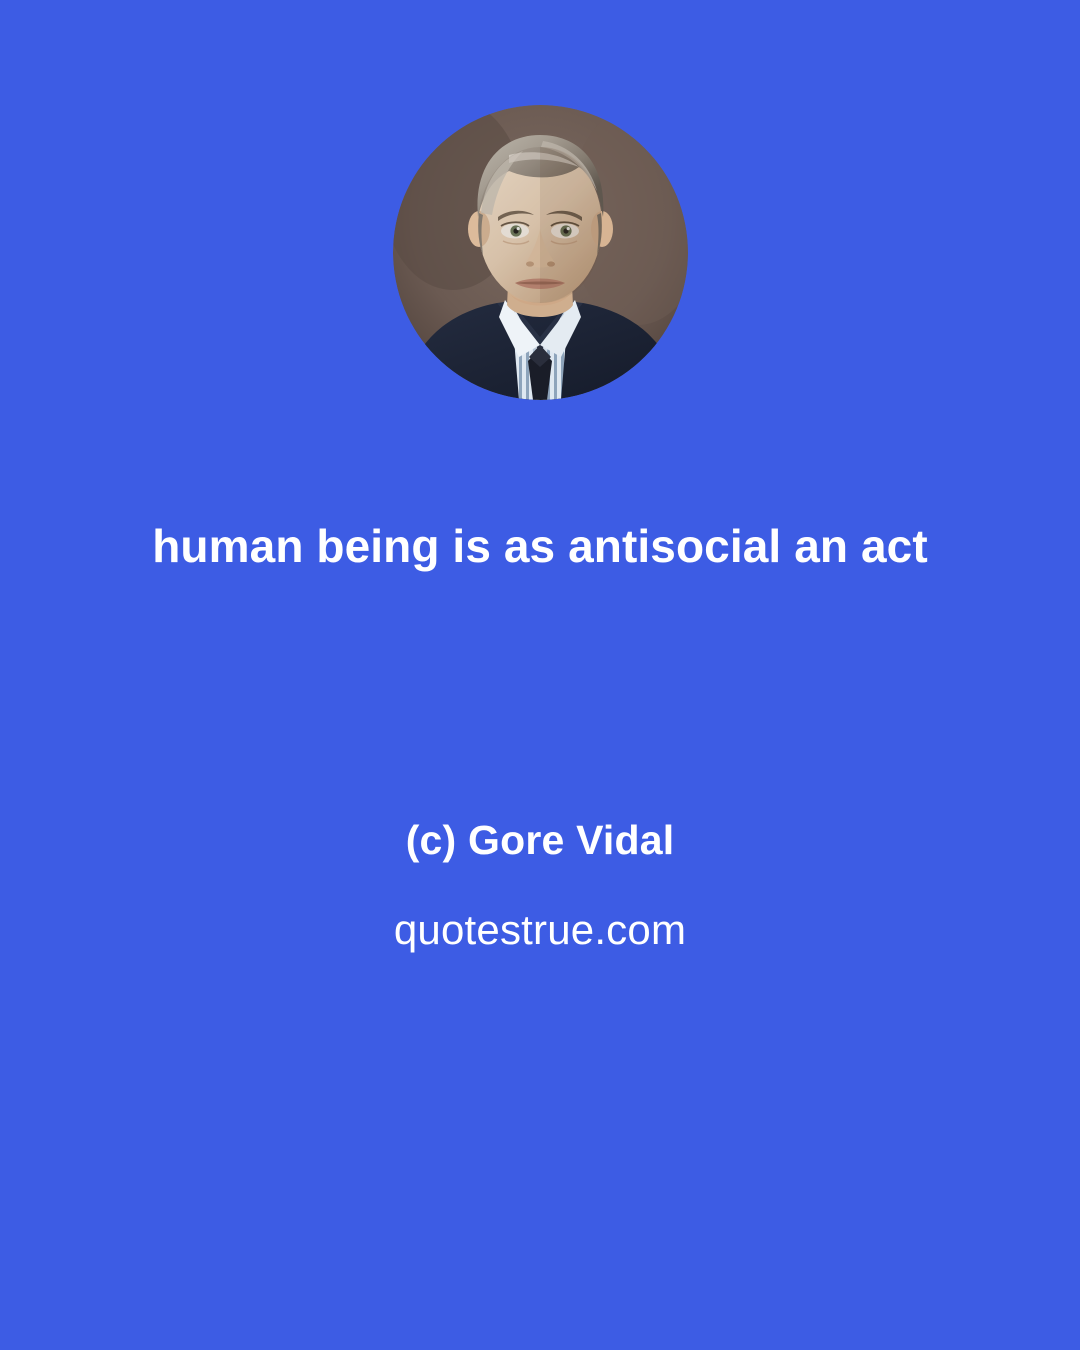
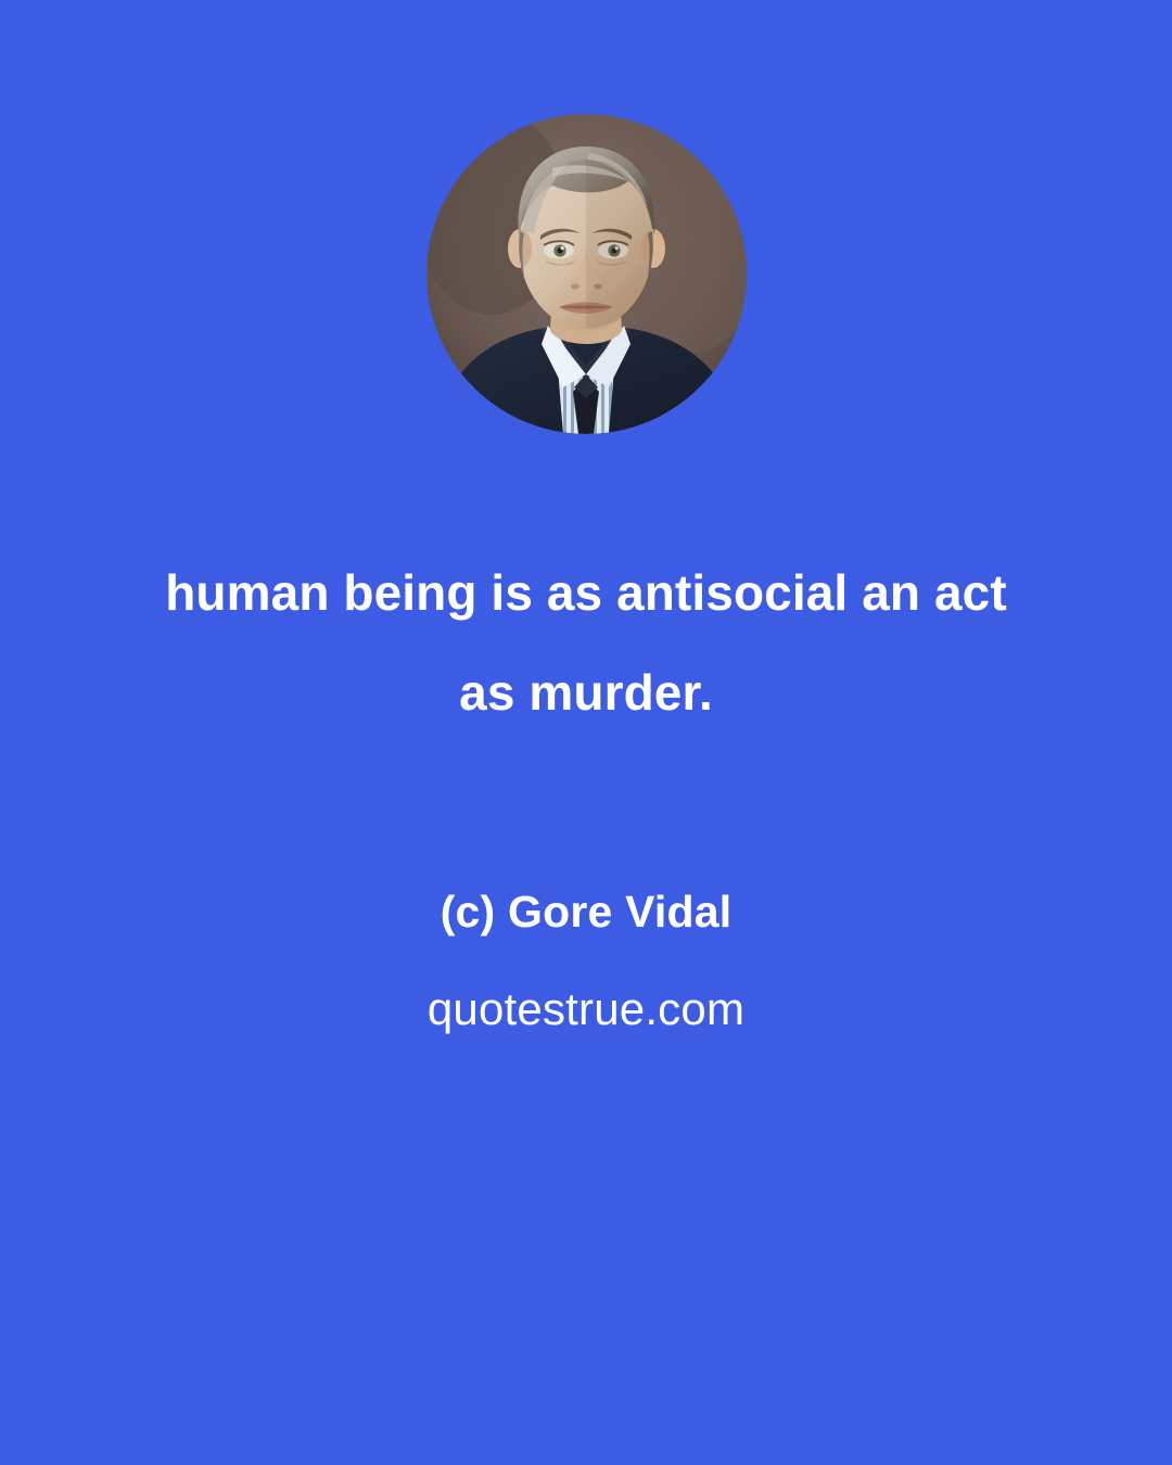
  human being is as antisocial an act
+ as murder.
  (c) Gore Vidal
  quotestrue.com
